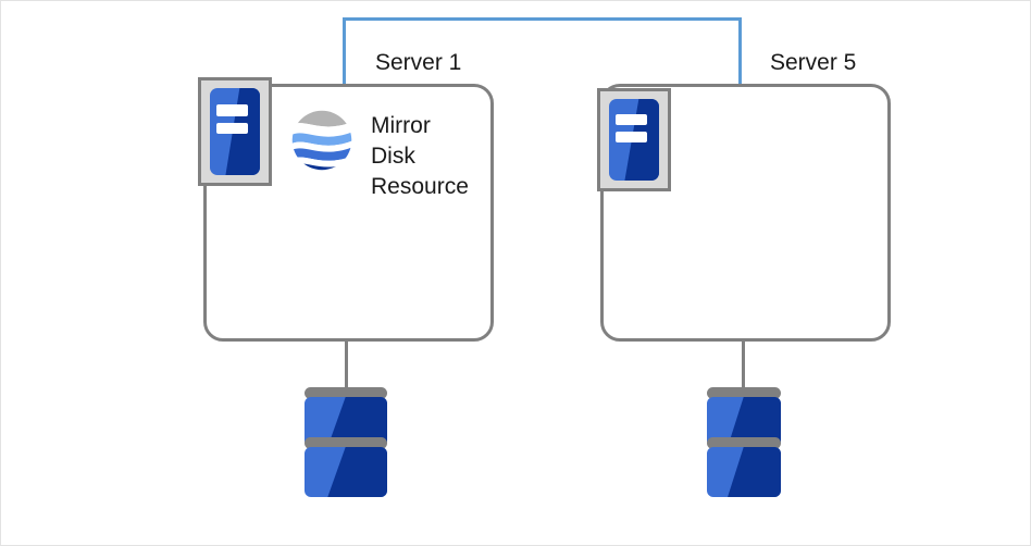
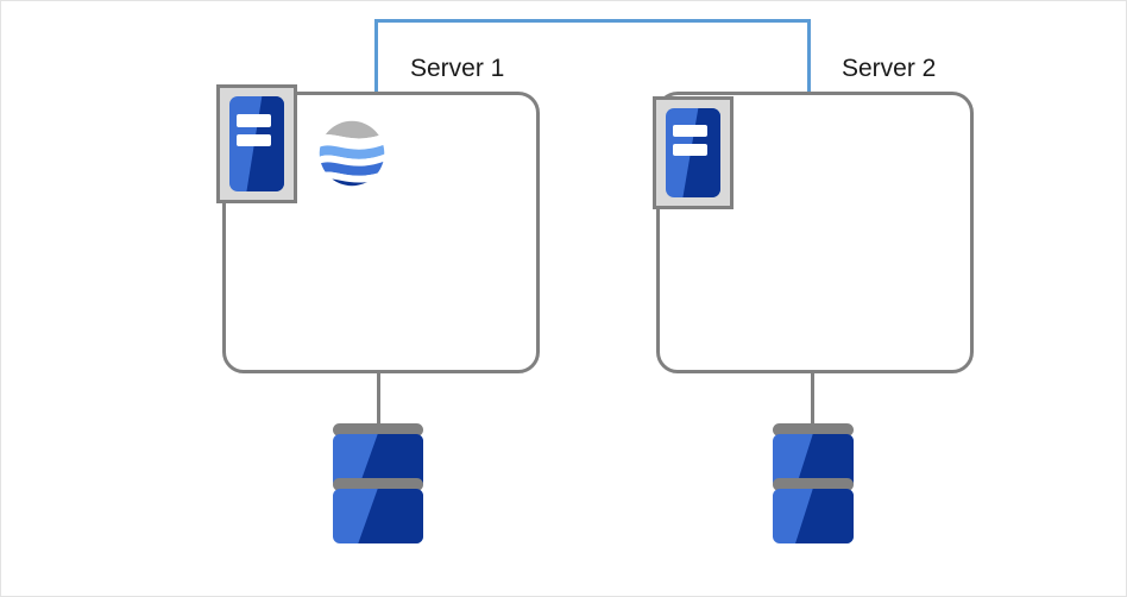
  Server 1
- Mirror
- Disk
- Resource
- Server 5
+ Server 2
